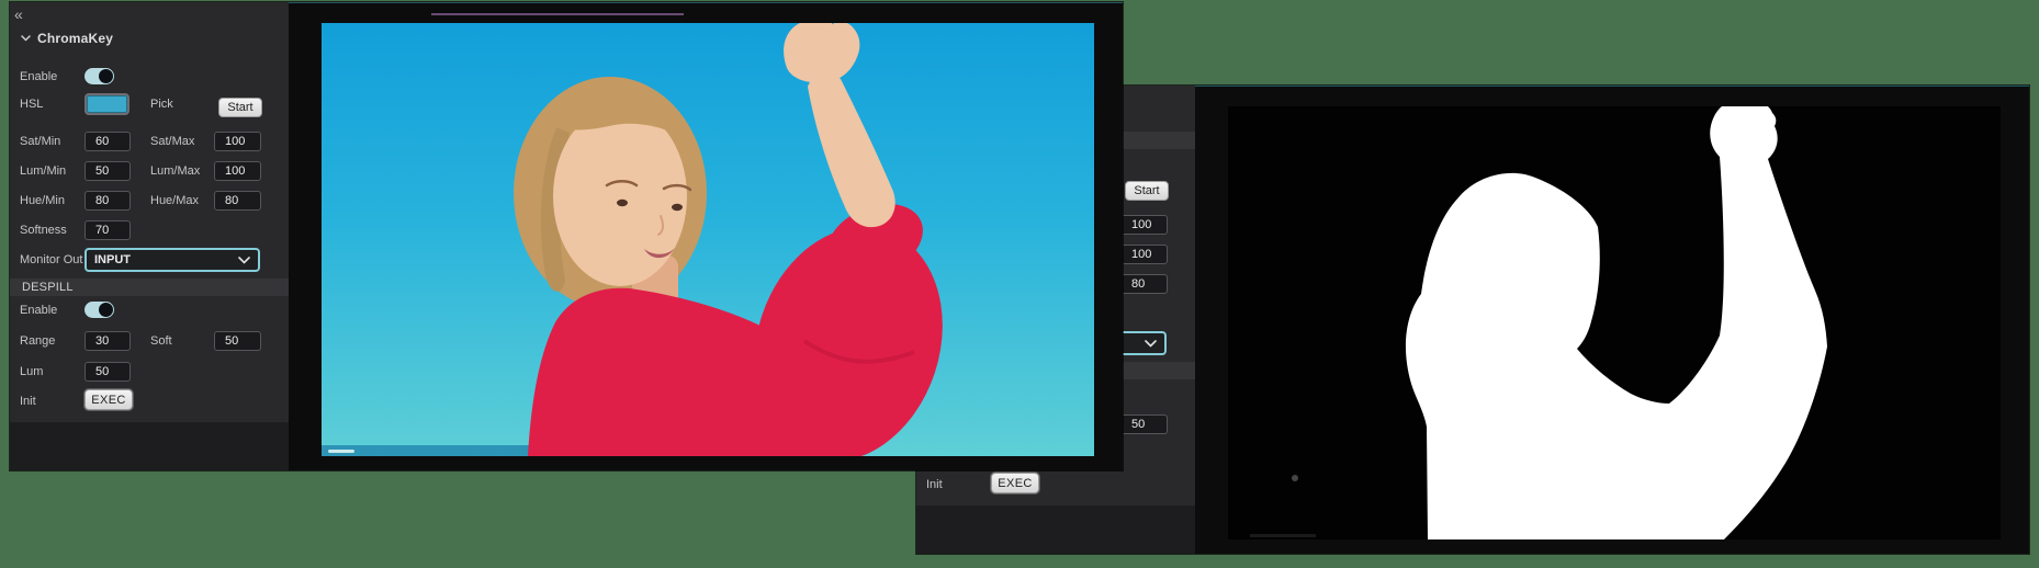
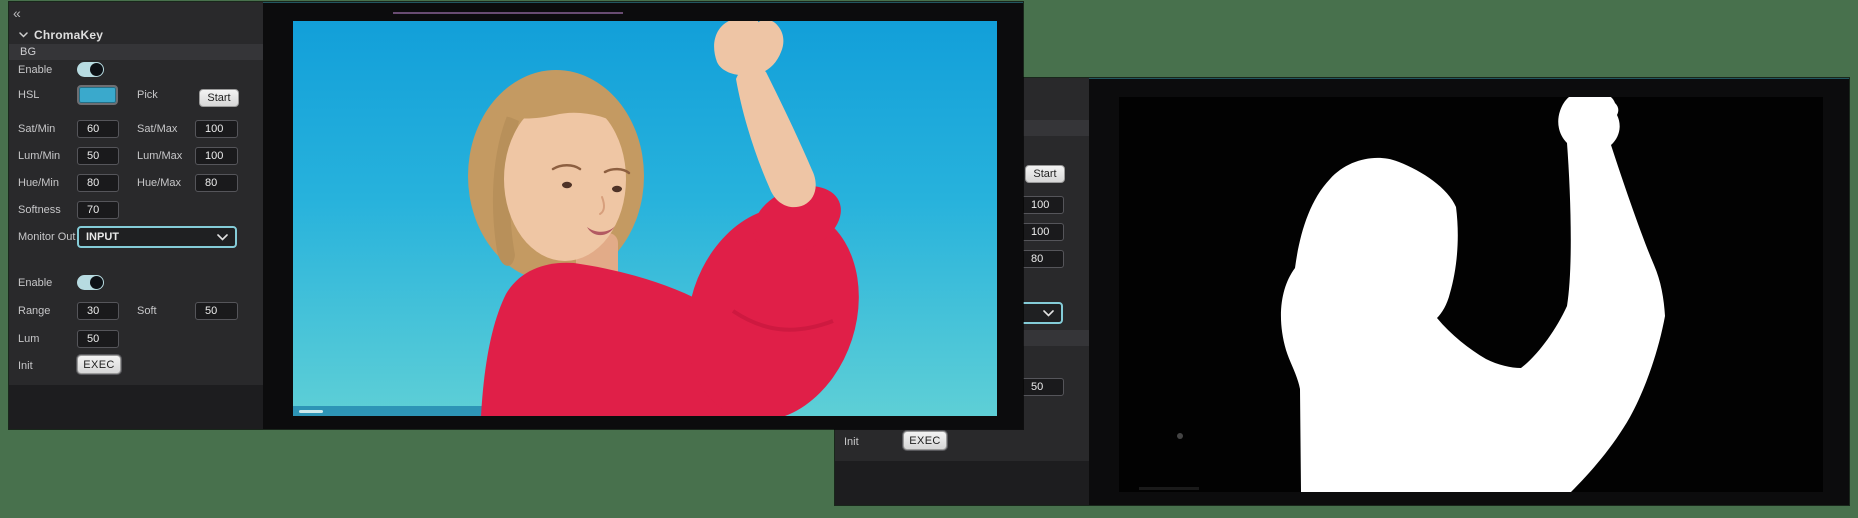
  «
  ChromaKey
+ BG
  Enable
  HSL
  Pick
  Start
  Sat/Min
  60
  Sat/Max
  100
  Lum/Min
  50
  Lum/Max
  100
  Hue/Min
  80
  Hue/Max
  80
  Softness
  70
  Monitor Out
  INPUT
- DESPILL
  Enable
  Range
  30
  Soft
  50
  Lum
  50
  Init
  EXEC
  Start
  100
  100
  80
  50
  Init
  EXEC
